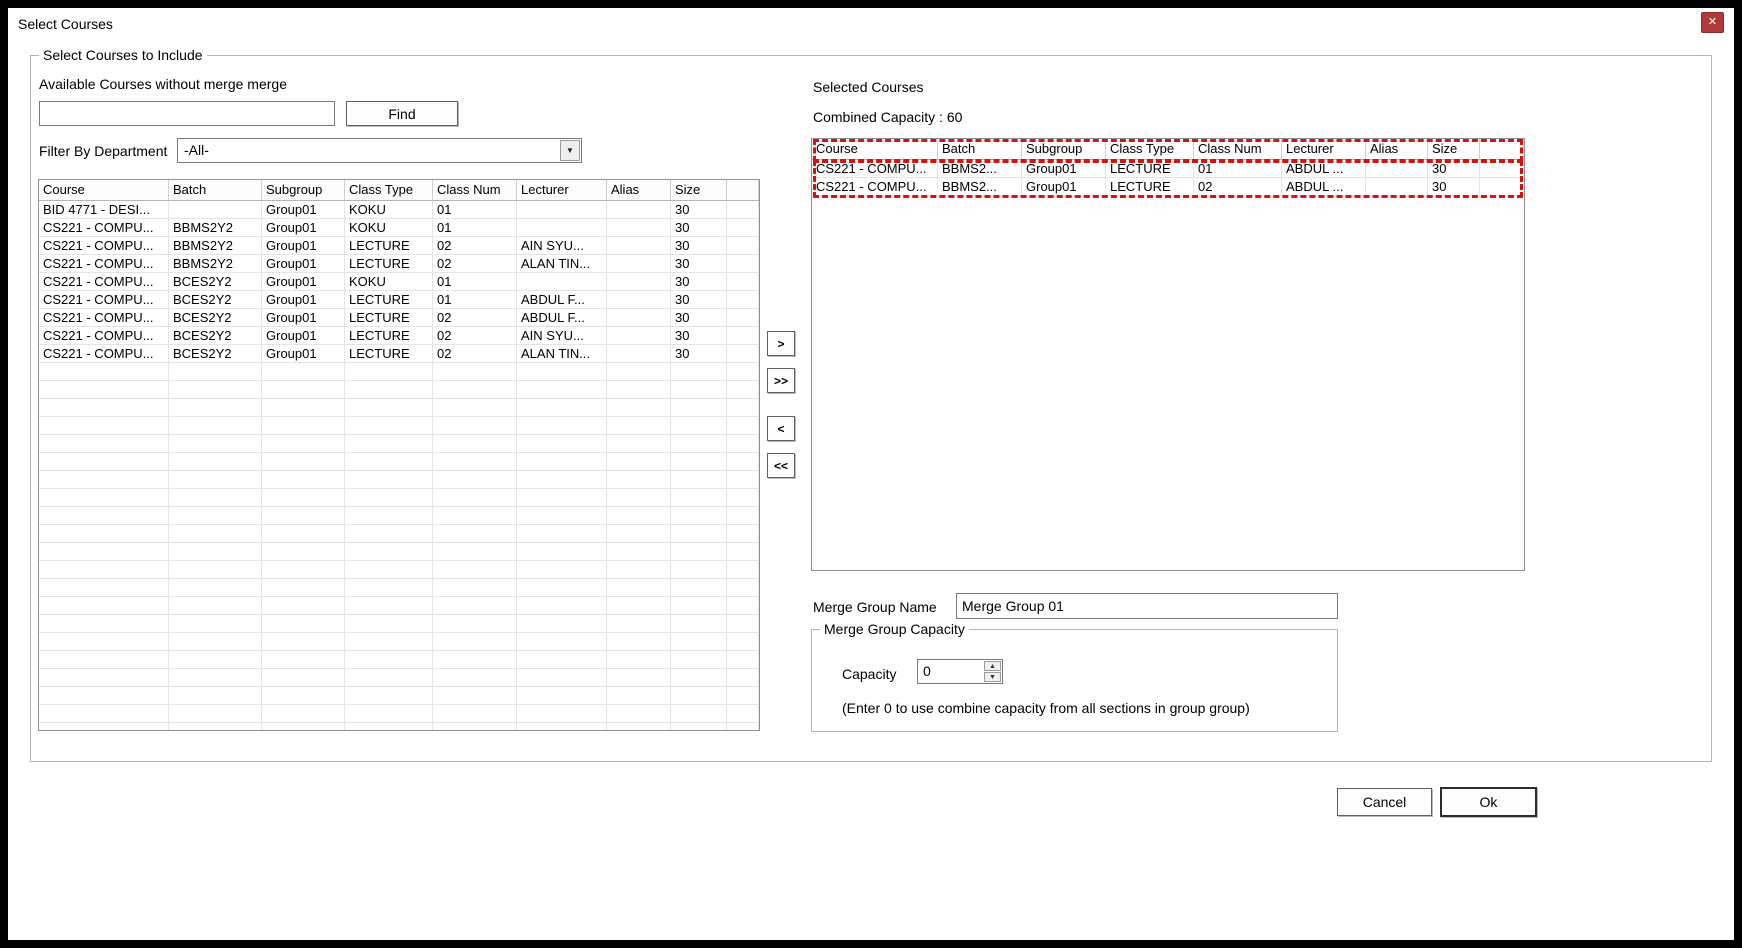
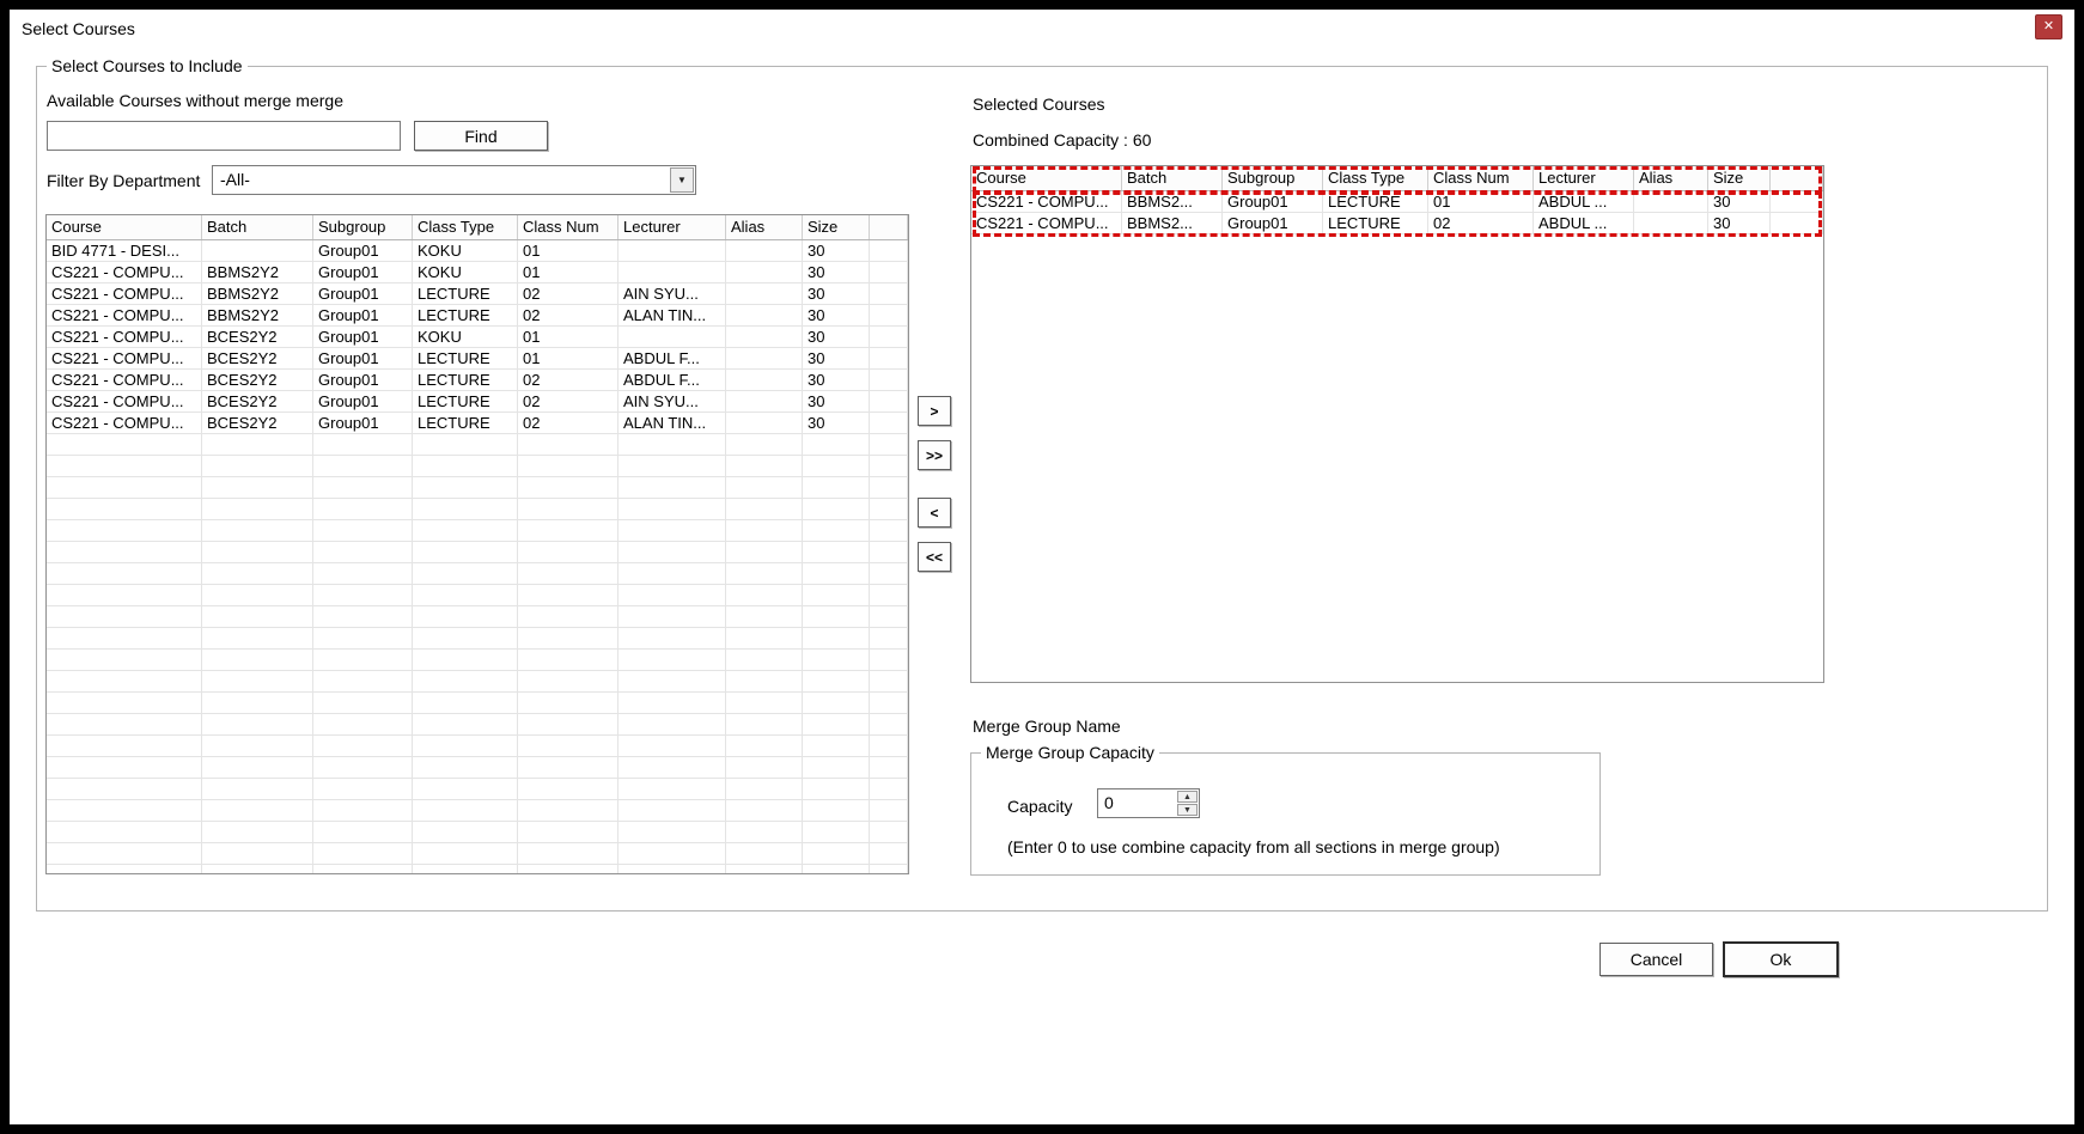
  Select Courses
  ✕
  Select Courses to Include
  Available Courses without merge merge
  Find
  Filter By Department
  -All-
  ▼
  Course
  Batch
  Subgroup
  Class Type
  Class Num
  Lecturer
  Alias
  Size
  BID 4771 - DESI...
  Group01
  KOKU
  01
  30
  CS221 - COMPU...
  BBMS2Y2
  Group01
  KOKU
  01
  30
  CS221 - COMPU...
  BBMS2Y2
  Group01
  LECTURE
  02
  AIN SYU...
  30
  CS221 - COMPU...
  BBMS2Y2
  Group01
  LECTURE
  02
  ALAN TIN...
  30
  CS221 - COMPU...
  BCES2Y2
  Group01
  KOKU
  01
  30
  CS221 - COMPU...
  BCES2Y2
  Group01
  LECTURE
  01
  ABDUL F...
  30
  CS221 - COMPU...
  BCES2Y2
  Group01
  LECTURE
  02
  ABDUL F...
  30
  CS221 - COMPU...
  BCES2Y2
  Group01
  LECTURE
  02
  AIN SYU...
  30
  CS221 - COMPU...
  BCES2Y2
  Group01
  LECTURE
  02
  ALAN TIN...
  30
  >
  >>
  <
  <<
  Selected Courses
  Combined Capacity : 60
  Course
  Batch
  Subgroup
  Class Type
  Class Num
  Lecturer
  Alias
  Size
  CS221 - COMPU...
  BBMS2...
  Group01
  LECTURE
  01
  ABDUL ...
  30
  CS221 - COMPU...
  BBMS2...
  Group01
  LECTURE
  02
  ABDUL ...
  30
  Merge Group Name
- Merge Group 01
  Merge Group Capacity
  Capacity
  0
- (Enter 0 to use combine capacity from all sections in group group)
+ (Enter 0 to use combine capacity from all sections in merge group)
  Cancel
  Ok
